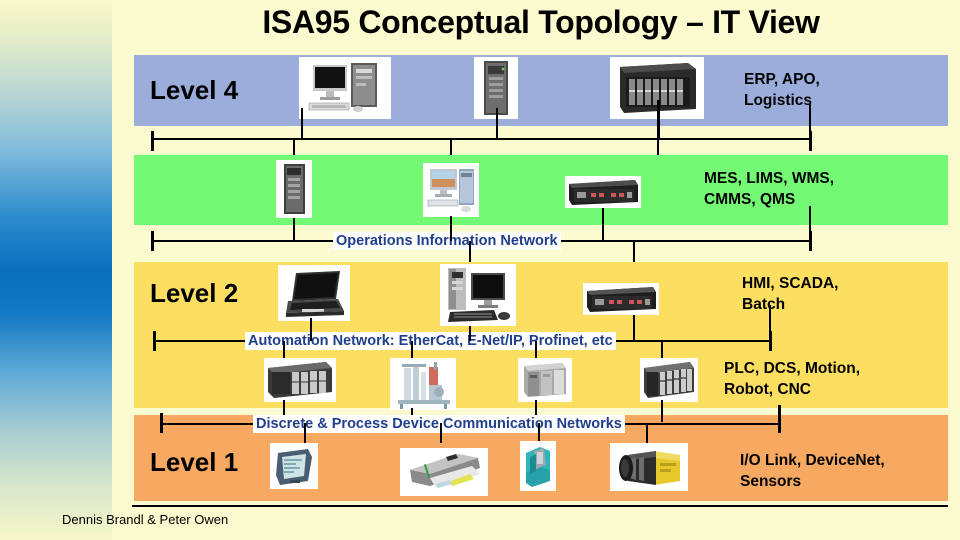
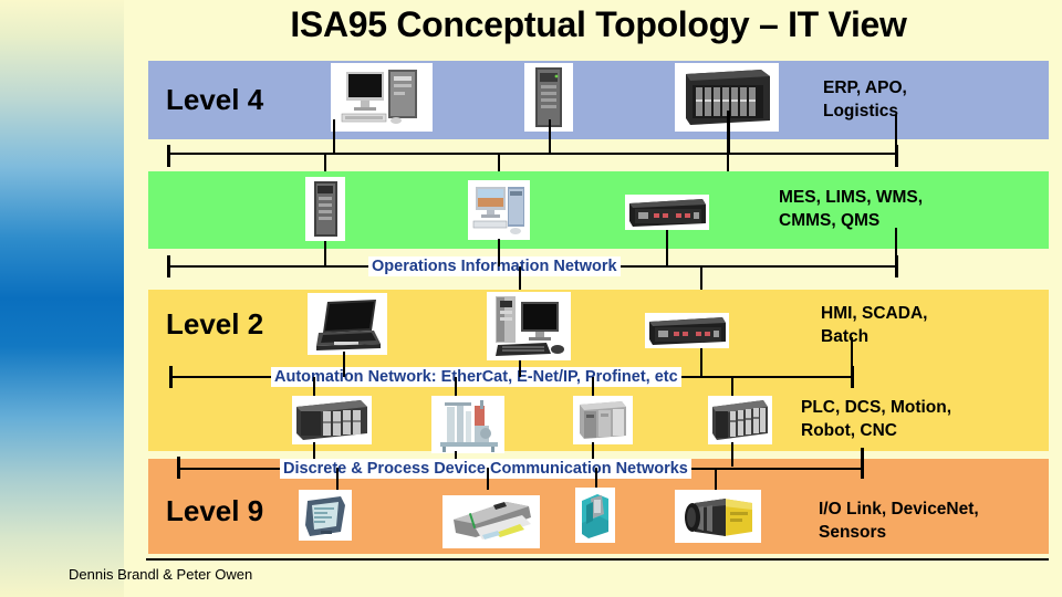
  ISA95 Conceptual Topology – IT View
  Level 4
  ERP, APO,
  Logistics
  MES, LIMS, WMS,
  CMMS, QMS
  Operations Information Network
  Level 2
  HMI, SCADA,
  Batch
  PLC, DCS, Motion,
  Robot, CNC
  Automation Network: EherCat, E-Net/IP, Profinet, etc
- Level 1
+ Level 9
  I/O Link, DeviceNet,
  Sensors
  Discrete & Process Device Communicatin Networks
  Dennis Brandl & Peter Owen
